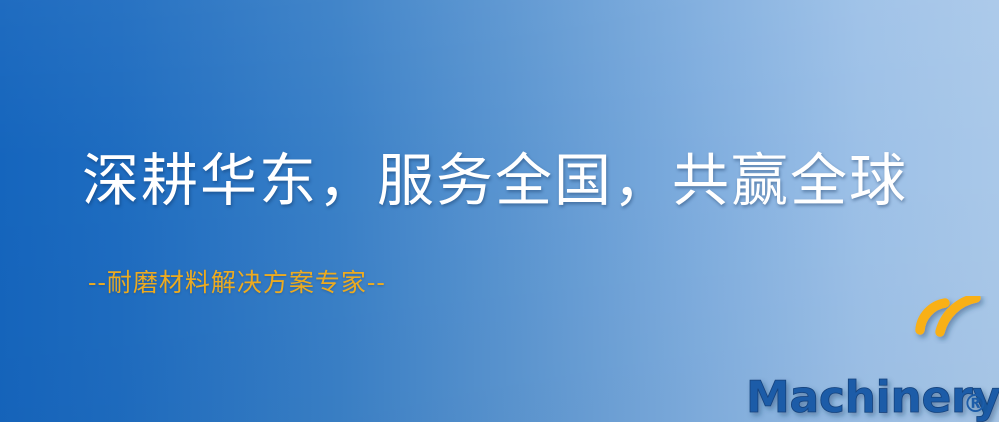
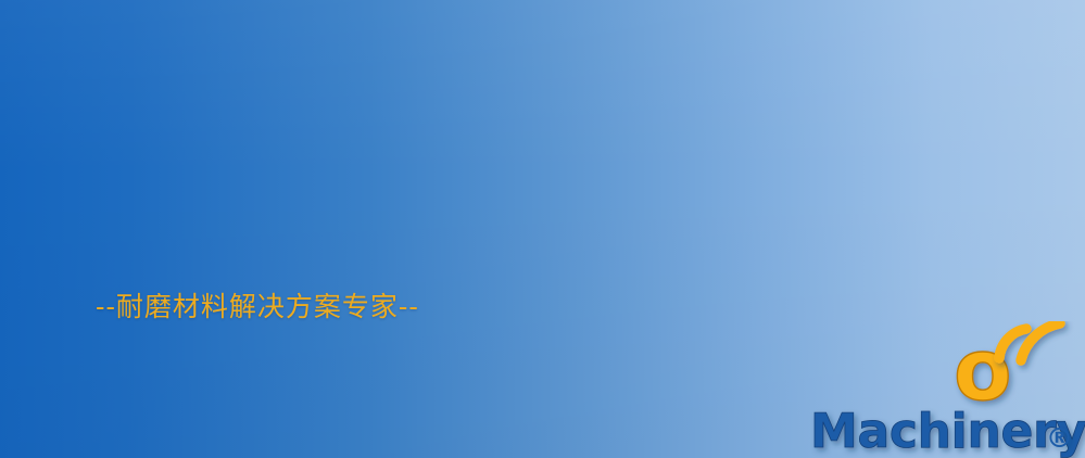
- 深耕华东，服务全国，共赢全球
  --耐磨材料解决方案专家--
+ o
  Machinery
  ®
